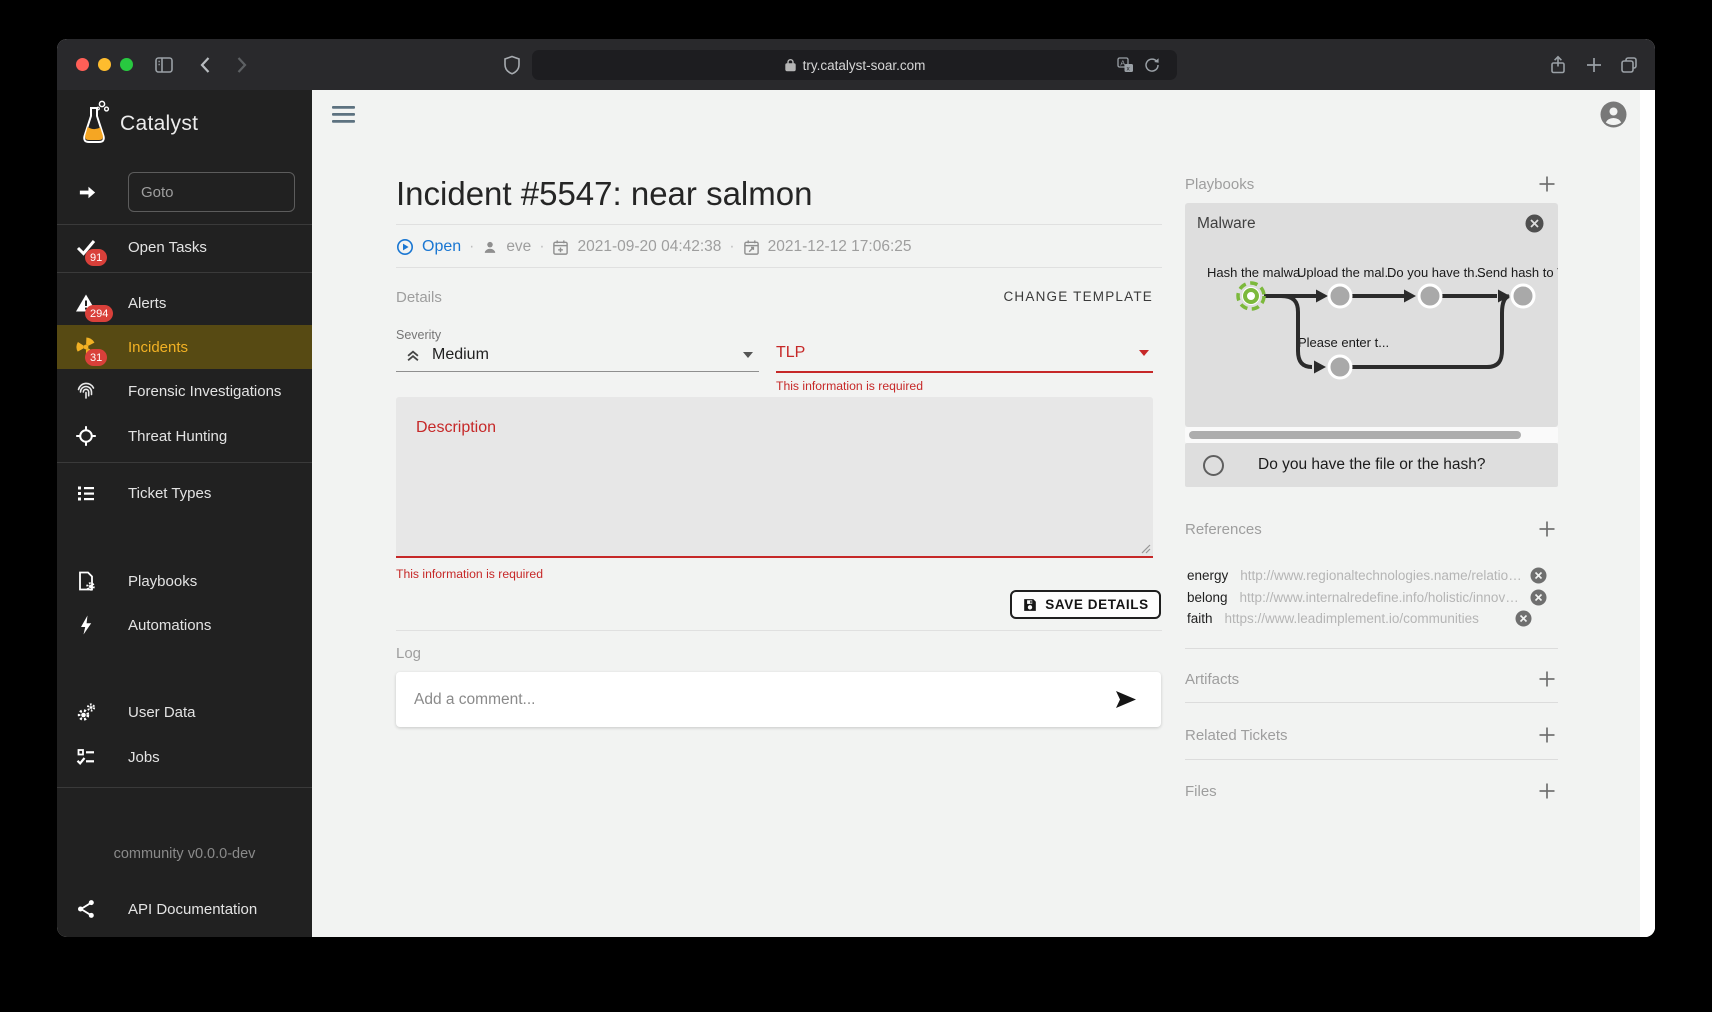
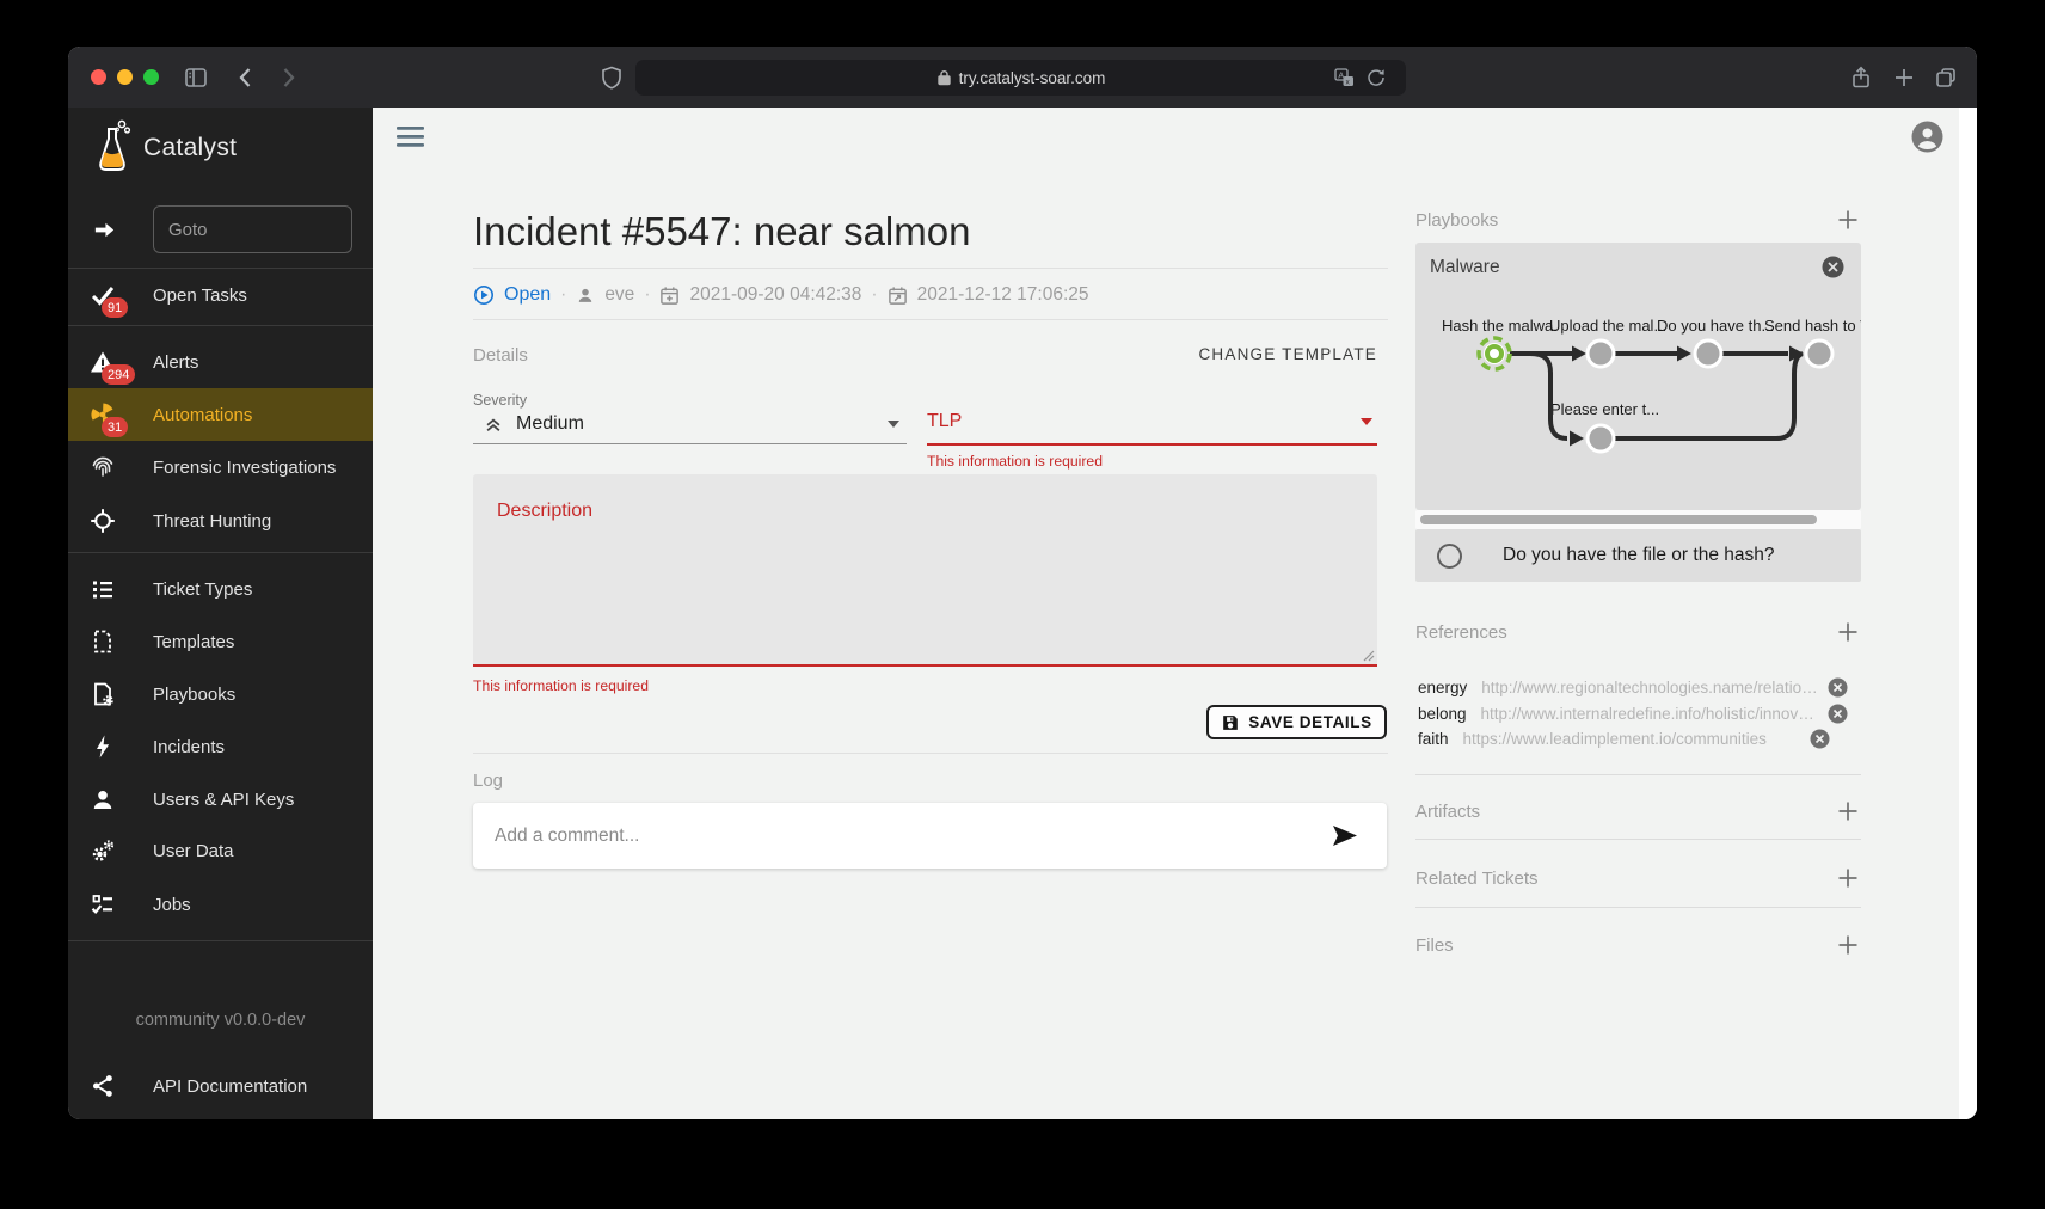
  try.catalyst-soar.com
  A
  Catalyst
  Goto
  91
  Open Tasks
  294
  Alerts
  31
- Incidents
+ Automations
  Forensic Investigations
  Threat Hunting
  Ticket Types
+ Templates
  Playbooks
- Automations
+ Incidents
+ Users & API Keys
  User Data
  Jobs
  community v0.0.0-dev
  API Documentation
  Incident #5547: near salmon
  Open
  ·
  eve
  ·
  2021-09-20 04:42:38
  ·
  2021-12-12 17:06:25
  Details
  CHANGE TEMPLATE
  Severity
  Medium
  TLP
  This information is required
  Description
  This information is required
  SAVE DETAILS
  Log
  Add a comment...
  Playbooks
  Malware
  Hash the malwa.
  Upload the mal...
  Do you have th...
  Send hash to
  Please enter t...
  Do you have the file or the hash?
  References
  energy
  http://www.regionaltechnologies.name/relations
  belong
  http://www.internalredefine.info/holistic/innovate
  faith
  https://www.leadimplement.io/communities
  Artifacts
  Related Tickets
  Files
